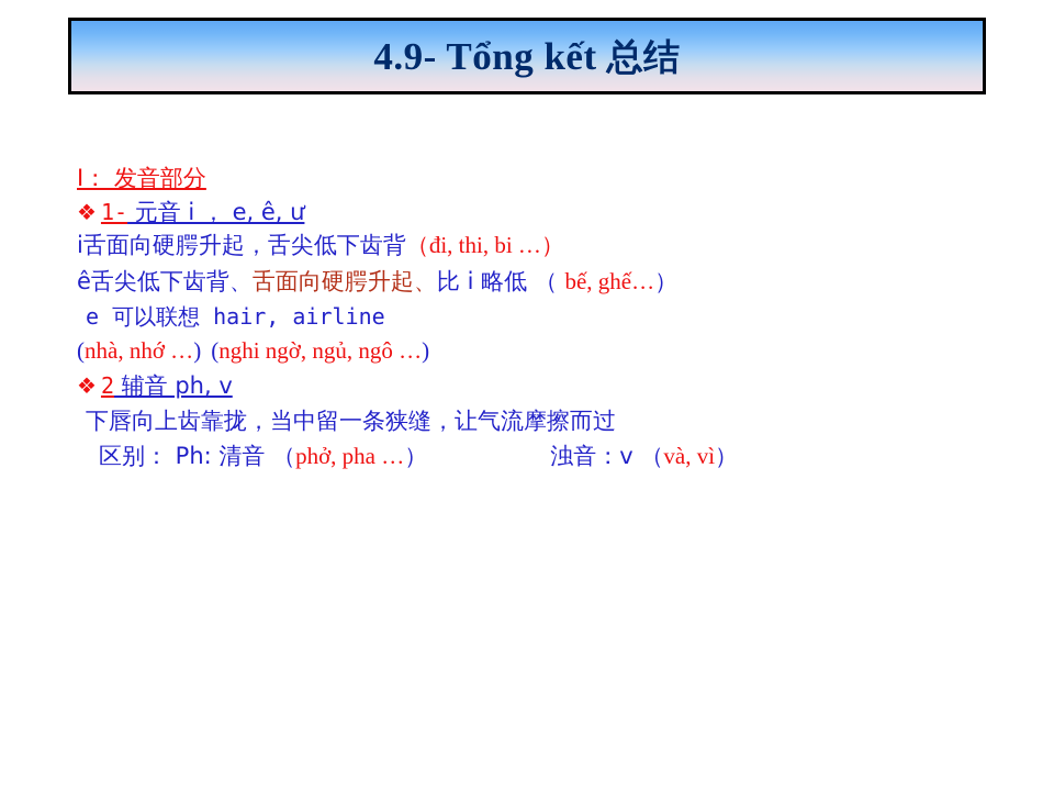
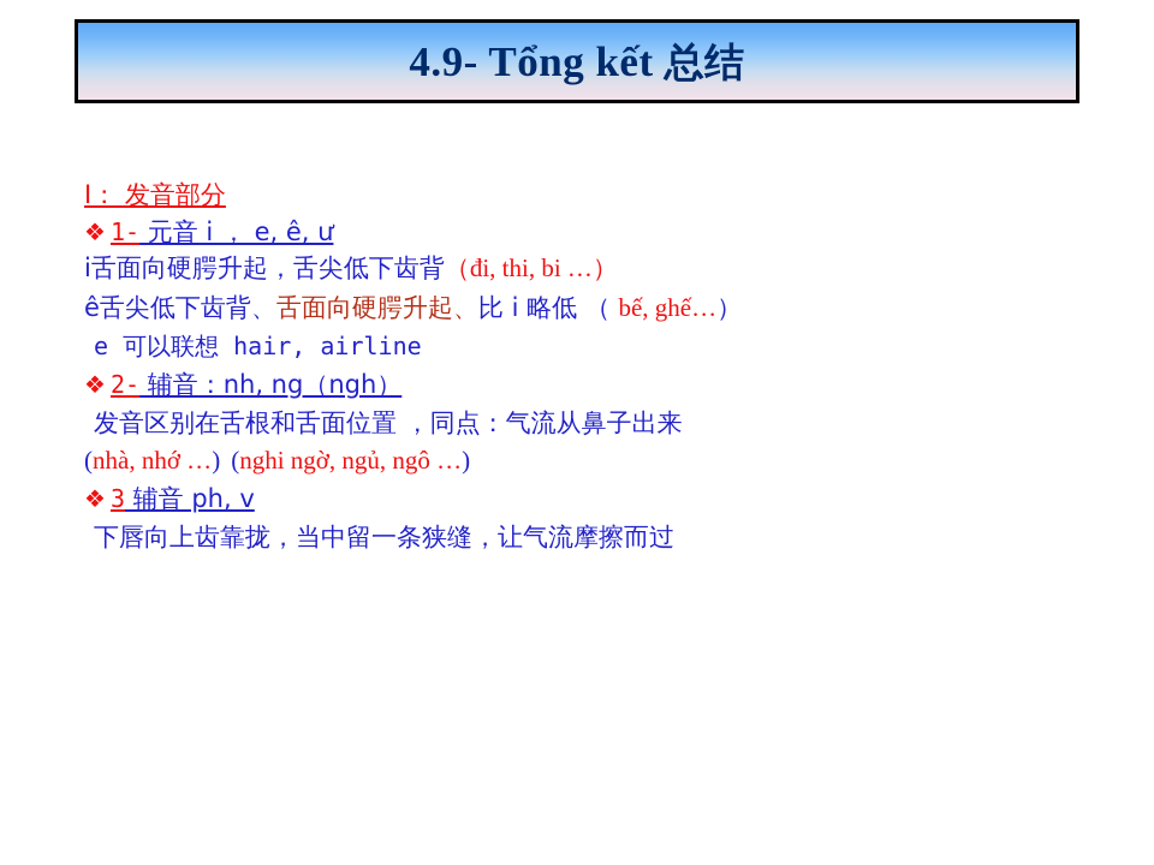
  4.9- Tổng kết 总结
  I： 发音部分
  ❖ 1- 元音 i ， e, ê, ư
  i舌面向硬腭升起，舌尖低下齿背（đi, thi, bi …）
  ê舌尖低下齿背、舌面向硬腭升起、比 i 略低 （ bế, ghế…）
  e 可以联想 hair, airline
+ ❖ 2- 辅音：nh, ng（ngh）
+ 发音区别在舌根和舌面位置 ，同点：气流从鼻子出来
  (nhà, nhớ …) (nghi ngờ, ngủ, ngô …)
- ❖ 2 辅音 ph, v
+ ❖ 3 辅音 ph, v
  下唇向上齿靠拢，当中留一条狭缝，让气流摩擦而过
- 区别： Ph: 清音 （phở, pha …） 浊音：v （và, vì）
